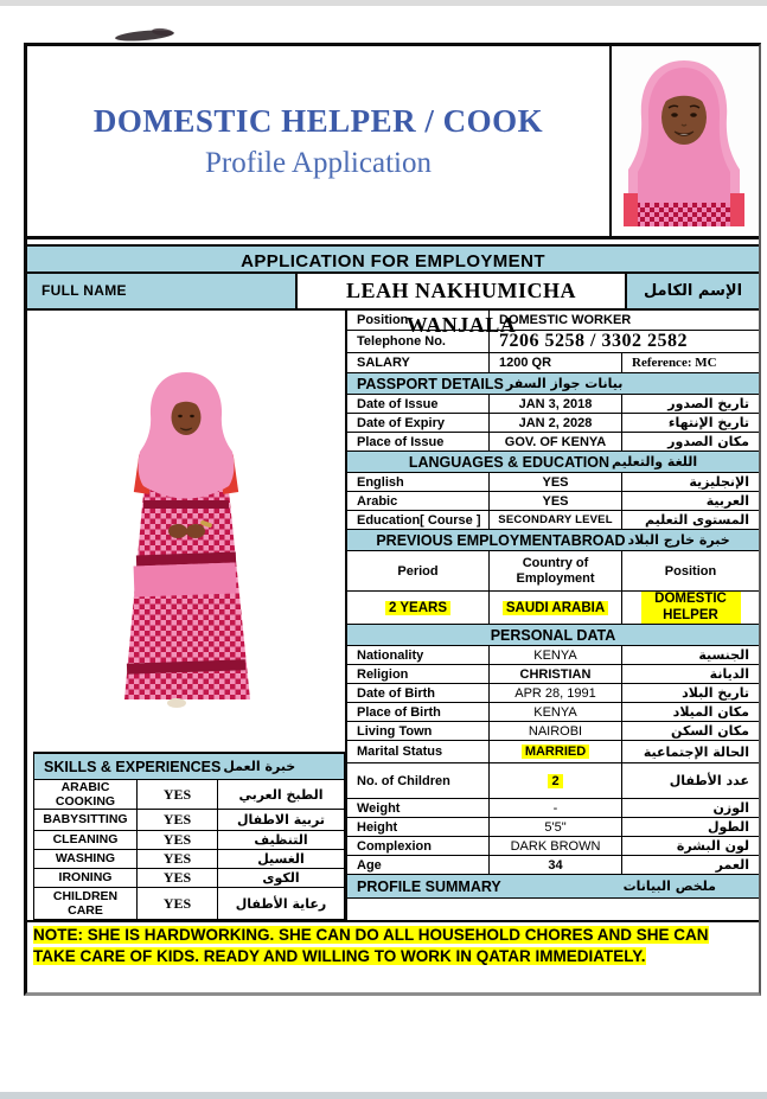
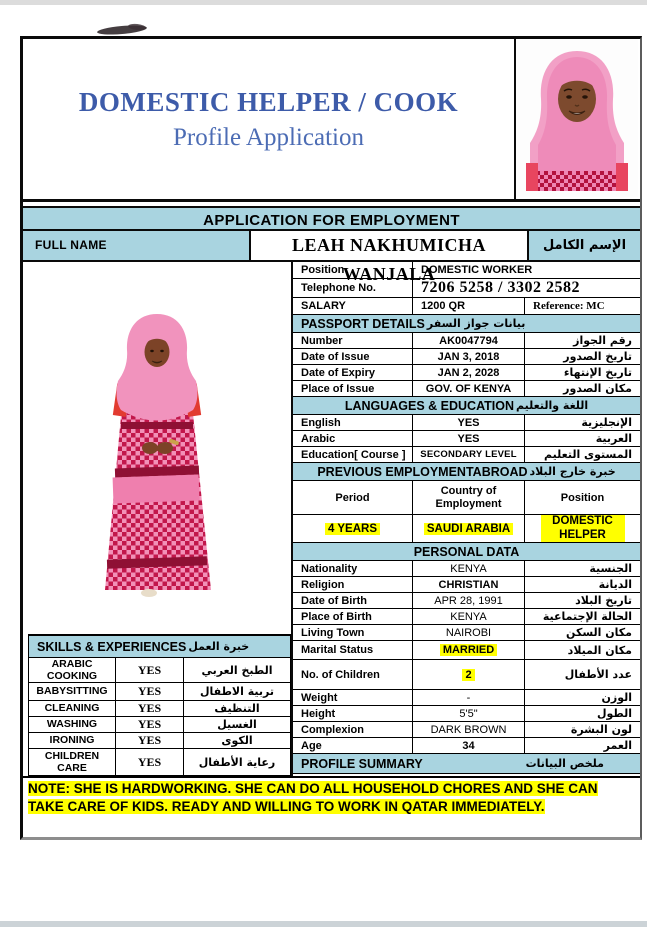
  DOMESTIC HELPER / COOK
  Profile Application
  APPLICATION FOR EMPLOYMENT
  FULL NAME
  LEAH NAKHUMICHA WANJALA
  الإسم الكامل
  SKILLS & EXPERIENCES
  خبرة العمل
  ARABIC COOKING
  YES
  الطبخ العربي
  BABYSITTING
  YES
  تربية الاطفال
  CLEANING
  YES
  التنظيف
  WASHING
  YES
  الغسيل
  IRONING
  YES
  الكوى
  CHILDREN CARE
  YES
  رعاية الأطفال
  Position
  DOMESTIC WORKER
  Telephone No.
  7206 5258 / 3302 2582
  SALARY
  1200 QR
  Reference: MC
  PASSPORT DETAILS
  بيانات جواز السفر
+ Number
+ AK0047794
+ رقم الجواز
  Date of Issue
  JAN 3, 2018
  تاريخ الصدور
  Date of Expiry
  JAN 2, 2028
  تاريخ الإنتهاء
  Place of Issue
  GOV. OF KENYA
  مكان الصدور
  LANGUAGES & EDUCATION
  اللغة والتعليم
  English
  YES
  الإنجليزية
  Arabic
  YES
  العربية
  Education[ Course ]
  SECONDARY LEVEL
  المستوى التعليم
  PREVIOUS EMPLOYMENTABROAD
  خبرة خارج البلاد
  Period
  Country of Employment
  Position
- 2 YEARS
+ 4 YEARS
  SAUDI ARABIA
  DOMESTIC HELPER
  PERSONAL DATA
  Nationality
  KENYA
  الجنسية
  Religion
  CHRISTIAN
  الديانة
  Date of Birth
  APR 28, 1991
  تاريخ البلاد
  Place of Birth
  KENYA
- مكان الميلاد
+ الحالة الإجتماعية
  Living Town
  NAIROBI
  مكان السكن
  Marital Status
  MARRIED
- الحالة الإجتماعية
+ مكان الميلاد
  No. of Children
  2
  عدد الأطفال
  Weight
  -
  الوزن
  Height
  5'5"
  الطول
  Complexion
  DARK BROWN
  لون البشرة
  Age
  34
  العمر
  PROFILE SUMMARY
  ملخص البيانات
  NOTE: SHE IS HARDWORKING. SHE CAN DO ALL HOUSEHOLD CHORES AND SHE CAN TAKE CARE OF KIDS. READY AND WILLING TO WORK IN QATAR IMMEDIATELY.
